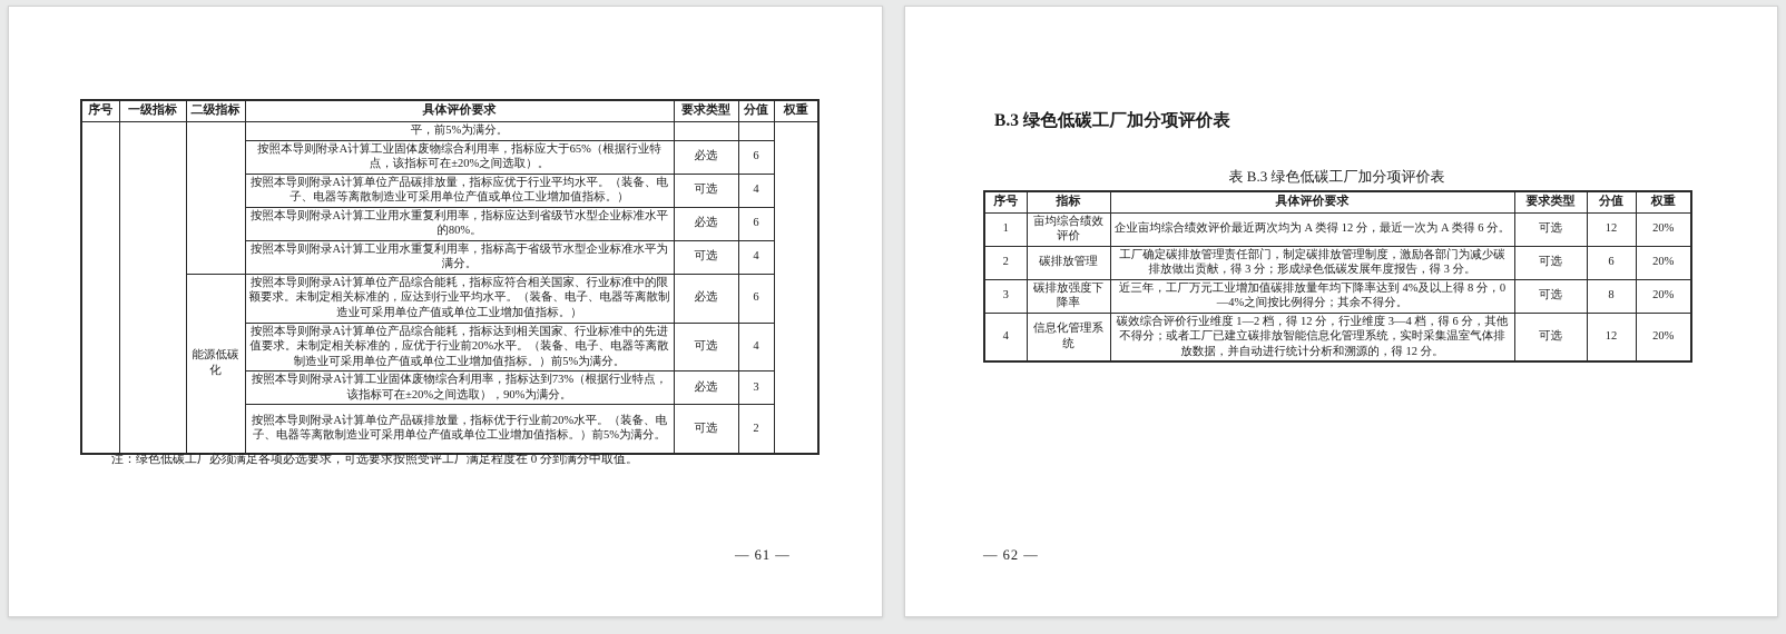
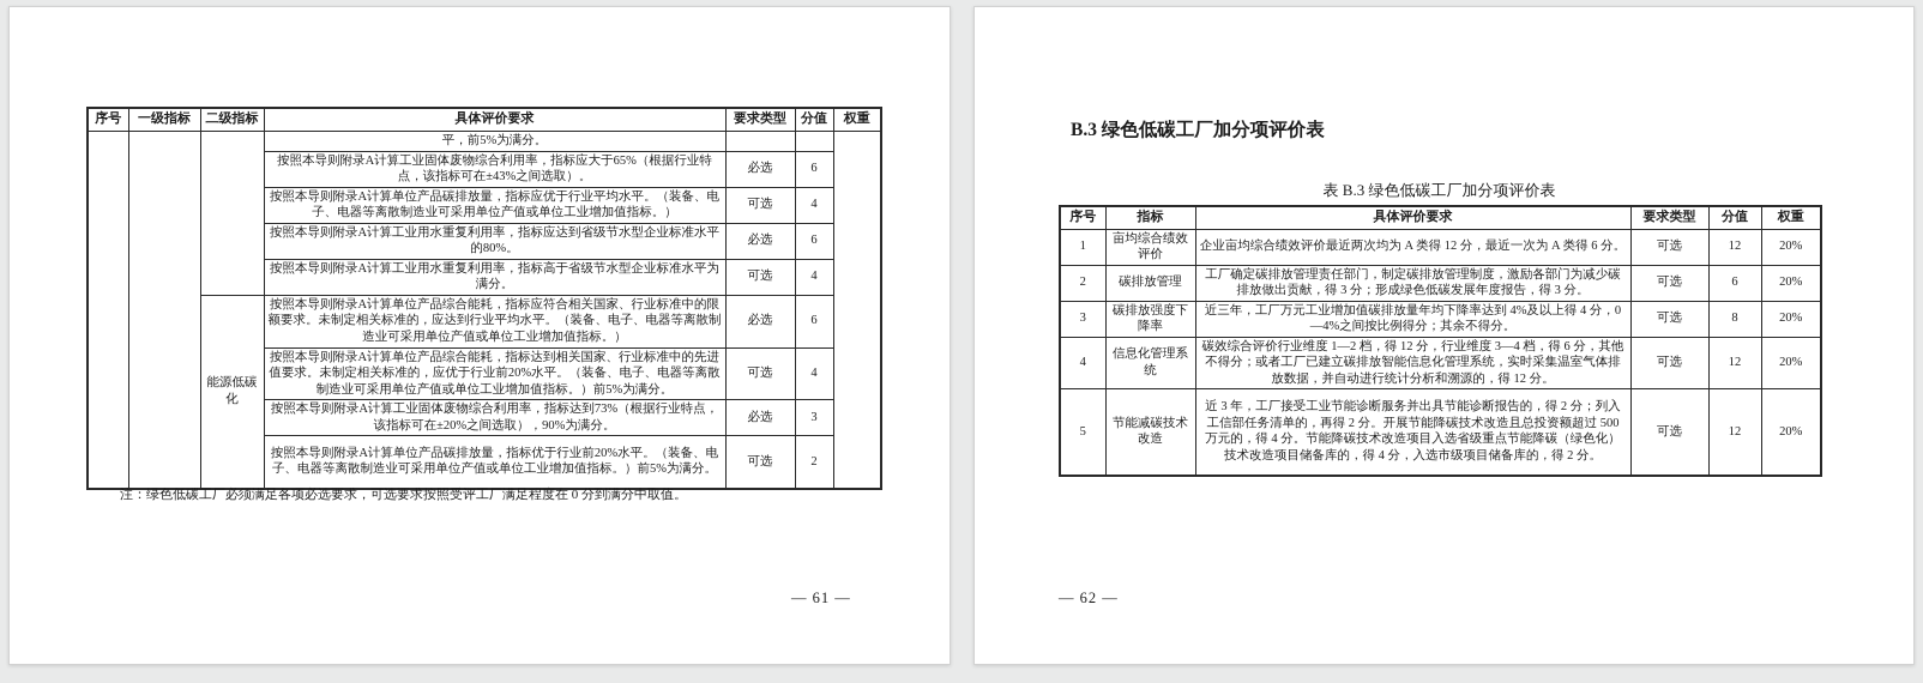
  序号	一级指标	二级指标	具体评价要求	要求类型	分值	权重
  			平，前5%为满分。
- 按照本导则附录A计算工业固体废物综合利用率，指标应大于65%（根据行业特点，该指标可在±20%之间选取）。	必选	6
+ 按照本导则附录A计算工业固体废物综合利用率，指标应大于65%（根据行业特点，该指标可在±43%之间选取）。	必选	6
  按照本导则附录A计算单位产品碳排放量，指标应优于行业平均水平。（装备、电子、电器等离散制造业可采用单位产值或单位工业增加值指标。）	可选	4
  按照本导则附录A计算工业用水重复利用率，指标应达到省级节水型企业标准水平的80%。	必选	6
  按照本导则附录A计算工业用水重复利用率，指标高于省级节水型企业标准水平为满分。	可选	4
  能源低碳化	按照本导则附录A计算单位产品综合能耗，指标应符合相关国家、行业标准中的限额要求。未制定相关标准的，应达到行业平均水平。（装备、电子、电器等离散制造业可采用单位产值或单位工业增加值指标。）	必选	6
  按照本导则附录A计算单位产品综合能耗，指标达到相关国家、行业标准中的先进值要求。未制定相关标准的，应优于行业前20%水平。（装备、电子、电器等离散制造业可采用单位产值或单位工业增加值指标。）前5%为满分。	可选	4
  按照本导则附录A计算工业固体废物综合利用率，指标达到73%（根据行业特点，该指标可在±20%之间选取），90%为满分。	必选	3
  按照本导则附录A计算单位产品碳排放量，指标优于行业前20%水平。（装备、电子、电器等离散制造业可采用单位产值或单位工业增加值指标。）前5%为满分。	可选	2
  注：绿色低碳工厂必须满足各项必选要求，可选要求按照受评工厂满足程度在 0 分到满分中取值。
  — 61 —
  B.3 绿色低碳工厂加分项评价表
  表 B.3 绿色低碳工厂加分项评价表
  序号	指标	具体评价要求	要求类型	分值	权重
  1	亩均综合绩效评价	企业亩均综合绩效评价最近两次均为 A 类得 12 分，最近一次为 A 类得 6 分。	可选	12	20%
  2	碳排放管理	工厂确定碳排放管理责任部门，制定碳排放管理制度，激励各部门为减少碳排放做出贡献，得 3 分；形成绿色低碳发展年度报告，得 3 分。	可选	6	20%
- 3	碳排放强度下降率	近三年，工厂万元工业增加值碳排放量年均下降率达到 4%及以上得 8 分，0—4%之间按比例得分；其余不得分。	可选	8	20%
+ 3	碳排放强度下降率	近三年，工厂万元工业增加值碳排放量年均下降率达到 4%及以上得 4 分，0—4%之间按比例得分；其余不得分。	可选	8	20%
  4	信息化管理系统	碳效综合评价行业维度 1—2 档，得 12 分，行业维度 3—4 档，得 6 分，其他不得分；或者工厂已建立碳排放智能信息化管理系统，实时采集温室气体排放数据，并自动进行统计分析和溯源的，得 12 分。	可选	12	20%
+ 5	节能减碳技术改造	近 3 年，工厂接受工业节能诊断服务并出具节能诊断报告的，得 2 分；列入工信部任务清单的，再得 2 分。开展节能降碳技术改造且总投资额超过 500 万元的，得 4 分。节能降碳技术改造项目入选省级重点节能降碳（绿色化）技术改造项目储备库的，得 4 分，入选市级项目储备库的，得 2 分。	可选	12	20%
  — 62 —
